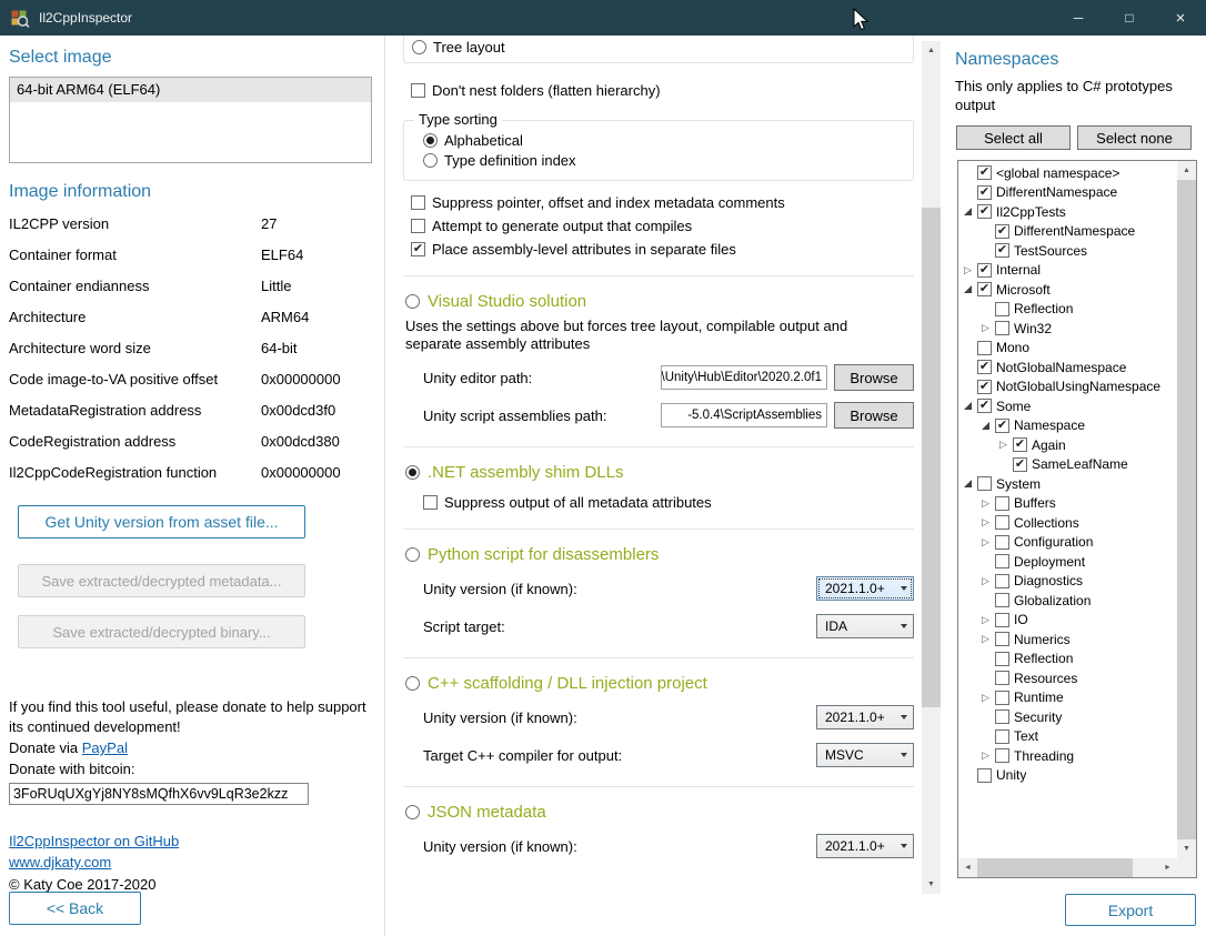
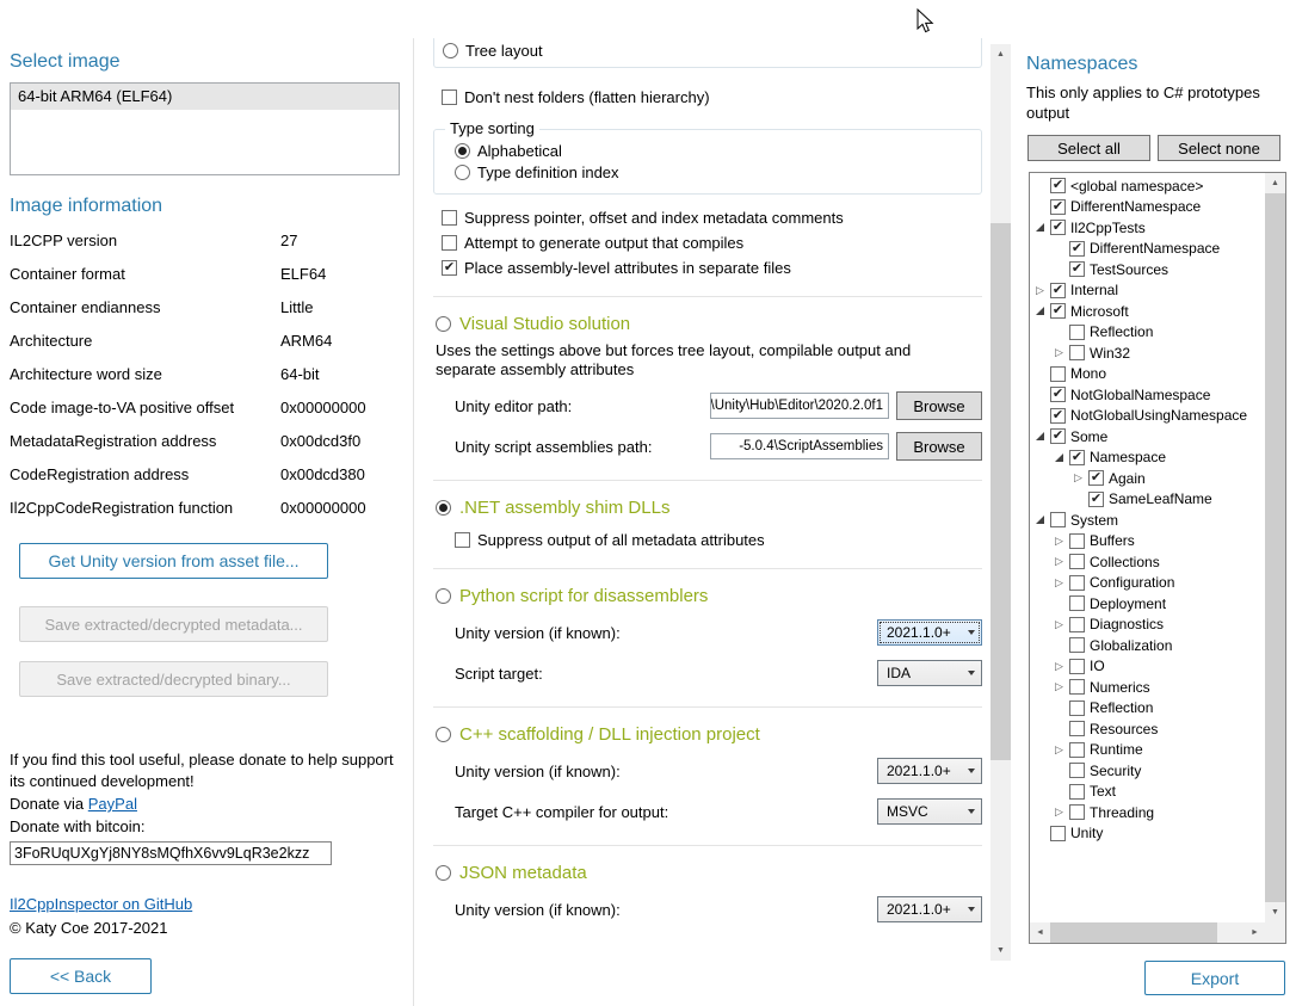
- Il2CppInspector
- ─
- □
- ×
  Select image
  64-bit ARM64 (ELF64)
  Image information
  IL2CPP version
  27
  Container format
  ELF64
  Container endianness
  Little
  Architecture
  ARM64
  Architecture word size
  64-bit
  Code image-to-VA positive offset
  0x00000000
  MetadataRegistration address
  0x00dcd3f0
  CodeRegistration address
  0x00dcd380
  Il2CppCodeRegistration function
  0x00000000
  Get Unity version from asset file...
  Save extracted/decrypted metadata...
  Save extracted/decrypted binary...
  If you find this tool useful, please donate to help support its continued development!
  Donate via PayPal
  Donate with bitcoin:
  3FoRUqUXgYj8NY8sMQfhX6vv9LqR3e2kzz
  Il2CppInspector on GitHub
- www.djkaty.com
- © Katy Coe 2017-2020
+ © Katy Coe 2017-2021
  << Back
  Tree layout
  Don't nest folders (flatten hierarchy)
  Type sorting
  Alphabetical
  Type definition index
  Suppress pointer, offset and index metadata comments
  Attempt to generate output that compiles
  ✔
  Place assembly-level attributes in separate files
  Visual Studio solution
  Uses the settings above but forces tree layout, compilable output and separate assembly attributes
  Unity editor path:
  \Unity\Hub\Editor\2020.2.0f1
  Browse
  Unity script assemblies path:
  -5.0.4\ScriptAssemblies
  Browse
  .NET assembly shim DLLs
  Suppress output of all metadata attributes
  Python script for disassemblers
  Unity version (if known):
  2021.1.0+
  Script target:
  IDA
  C++ scaffolding / DLL injection project
  Unity version (if known):
  2021.1.0+
  Target C++ compiler for output:
  MSVC
  JSON metadata
  Unity version (if known):
  2021.1.0+
  Namespaces
  This only applies to C# prototypes output
  Select all
  Select none
  ✔
  <global namespace>
  ✔
  DifferentNamespace
  ✔
  Il2CppTests
  ✔
  DifferentNamespace
  ✔
  TestSources
  ▷
  ✔
  Internal
  ✔
  Microsoft
  Reflection
  ▷
  Win32
  Mono
  ✔
  NotGlobalNamespace
  ✔
  NotGlobalUsingNamespace
  ✔
  Some
  ✔
  Namespace
  ▷
  ✔
  Again
  ✔
  SameLeafName
  System
  ▷
  Buffers
  ▷
  Collections
  ▷
  Configuration
  Deployment
  ▷
  Diagnostics
  Globalization
  ▷
  IO
  ▷
  Numerics
  Reflection
  Resources
  ▷
  Runtime
  Security
  Text
  ▷
  Threading
  Unity
  Export
